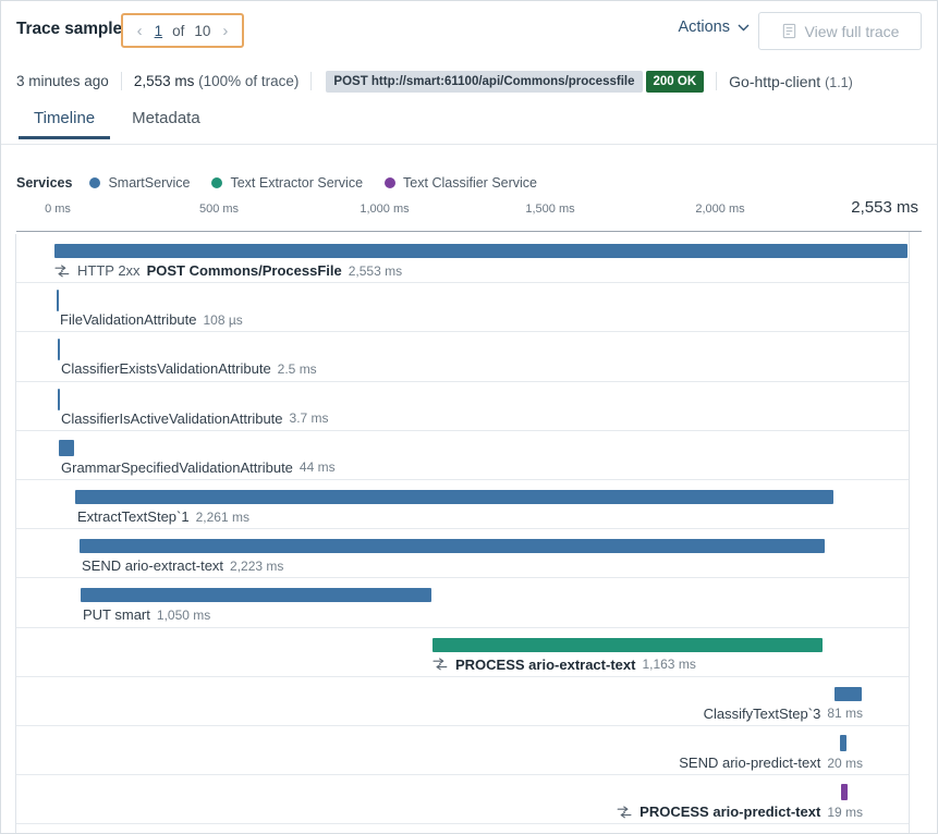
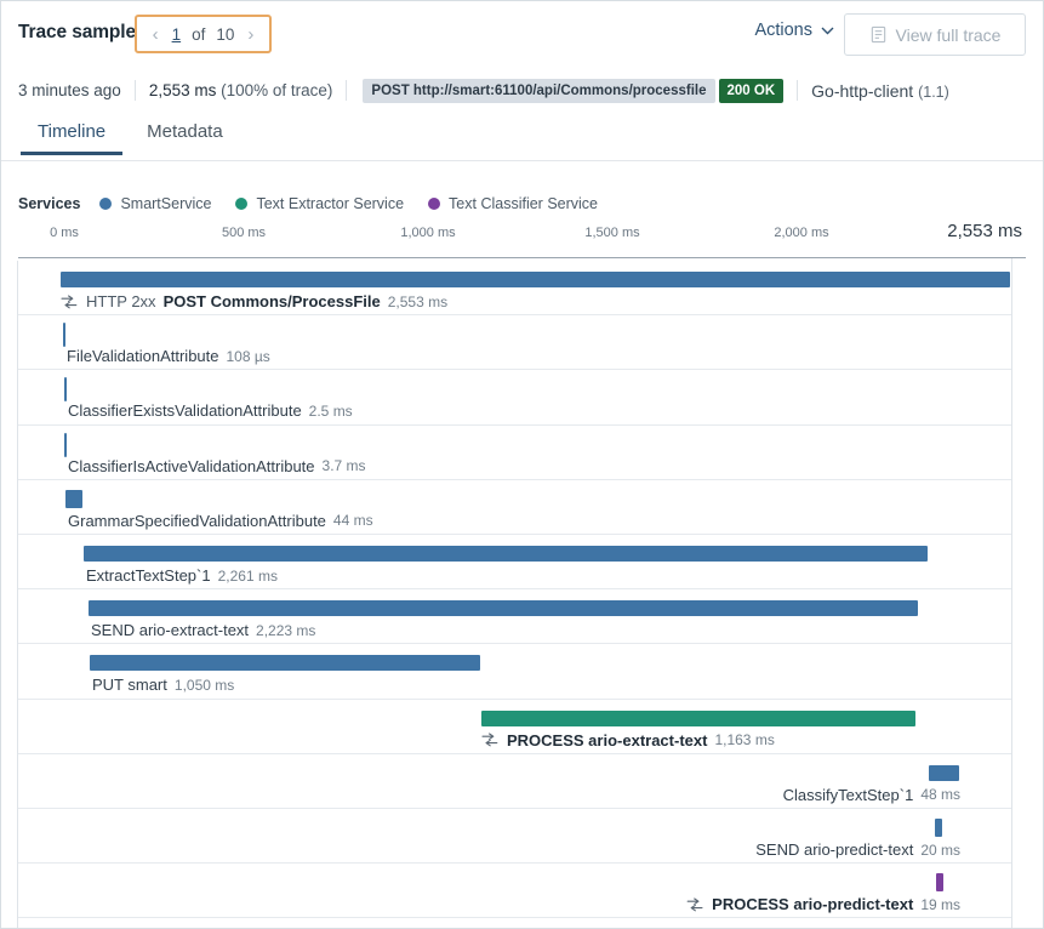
  Trace sample
  ‹
  1
  of
  10
  ›
  Actions
  View full trace
  3 minutes ago
  2,553 ms (100% of trace)
  POST http://smart:61100/api/Commons/processfile
  200 OK
  Go-http-client (1.1)
  Timeline
  Metadata
  Services
  SmartService
  Text Extractor Service
  Text Classifier Service
  0 ms
  500 ms
  1,000 ms
  1,500 ms
  2,000 ms
  2,553 ms
  HTTP 2xx
  POST Commons/ProcessFile
  2,553 ms
  FileValidationAttribute
  108 µs
  ClassifierExistsValidationAttribute
  2.5 ms
  ClassifierIsActiveValidationAttribute
  3.7 ms
  GrammarSpecifiedValidationAttribute
  44 ms
  ExtractTextStep`1
  2,261 ms
  SEND ario-extract-text
  2,223 ms
  PUT smart
  1,050 ms
  PROCESS ario-extract-text
  1,163 ms
- ClassifyTextStep`3
+ ClassifyTextStep`1
- 81 ms
+ 48 ms
  SEND ario-predict-text
  20 ms
  PROCESS ario-predict-text
  19 ms
